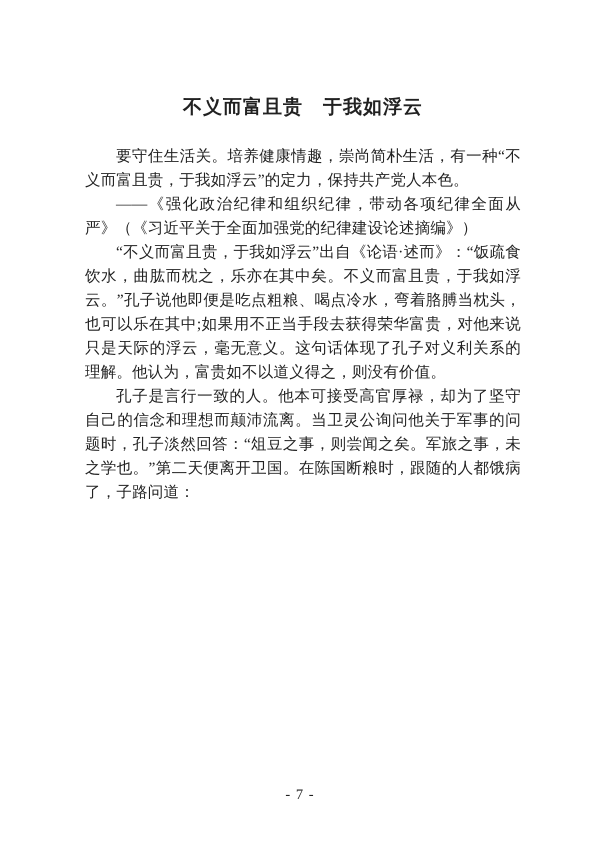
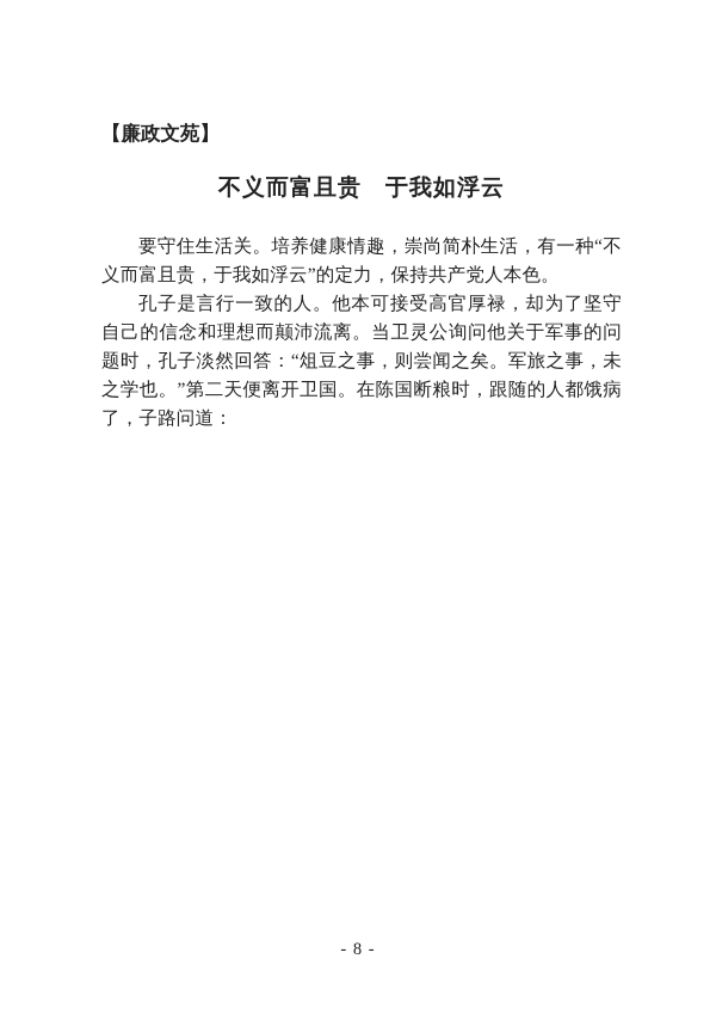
+ 【廉政文苑】
  不义而富且贵 于我如浮云
  要守住生活关。培养健康情趣，崇尚简朴生活，有一种“不义而富且贵，于我如浮云”的定力，保持共产党人本色。
- ——《强化政治纪律和组织纪律，带动各项纪律全面从严》（《习近平关于全面加强党的纪律建设论述摘编》）
- “不义而富且贵，于我如浮云”出自《论语·述而》：“饭疏食饮水，曲肱而枕之，乐亦在其中矣。不义而富且贵，于我如浮云。”孔子说他即便是吃点粗粮、喝点冷水，弯着胳膊当枕头，也可以乐在其中;如果用不正当手段去获得荣华富贵，对他来说只是天际的浮云，毫无意义。这句话体现了孔子对义利关系的理解。他认为，富贵如不以道义得之，则没有价值。
  孔子是言行一致的人。他本可接受高官厚禄，却为了坚守自己的信念和理想而颠沛流离。当卫灵公询问他关于军事的问题时，孔子淡然回答：“俎豆之事，则尝闻之矣。军旅之事，未之学也。”第二天便离开卫国。在陈国断粮时，跟随的人都饿病了，子路问道：
- - 7 -
+ - 8 -
